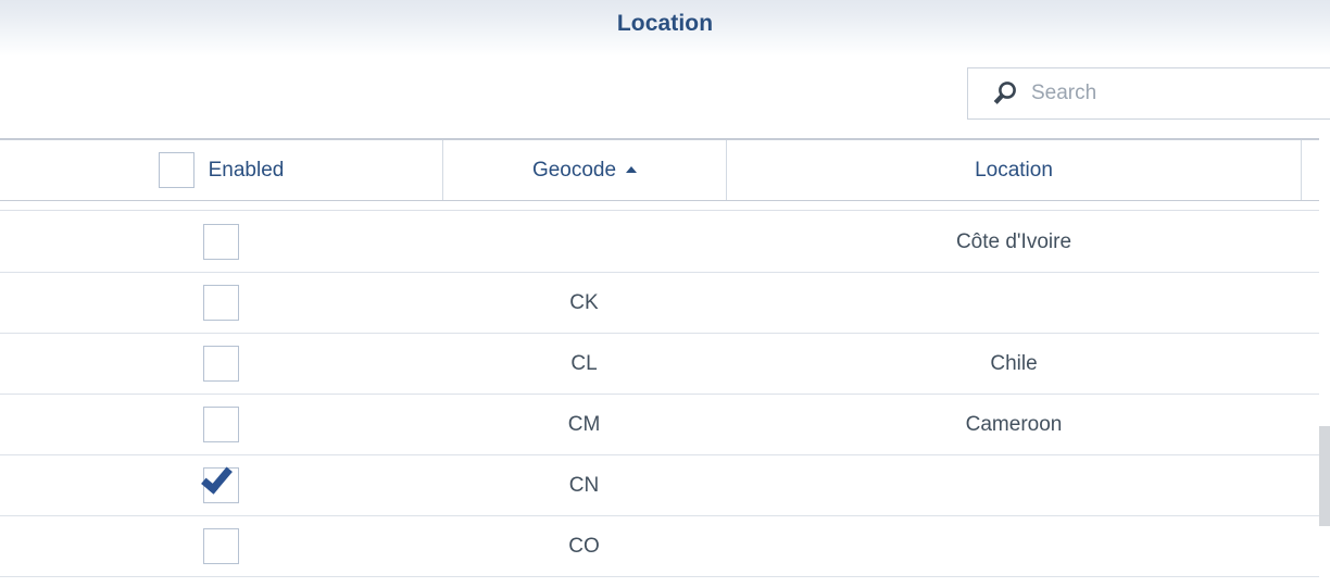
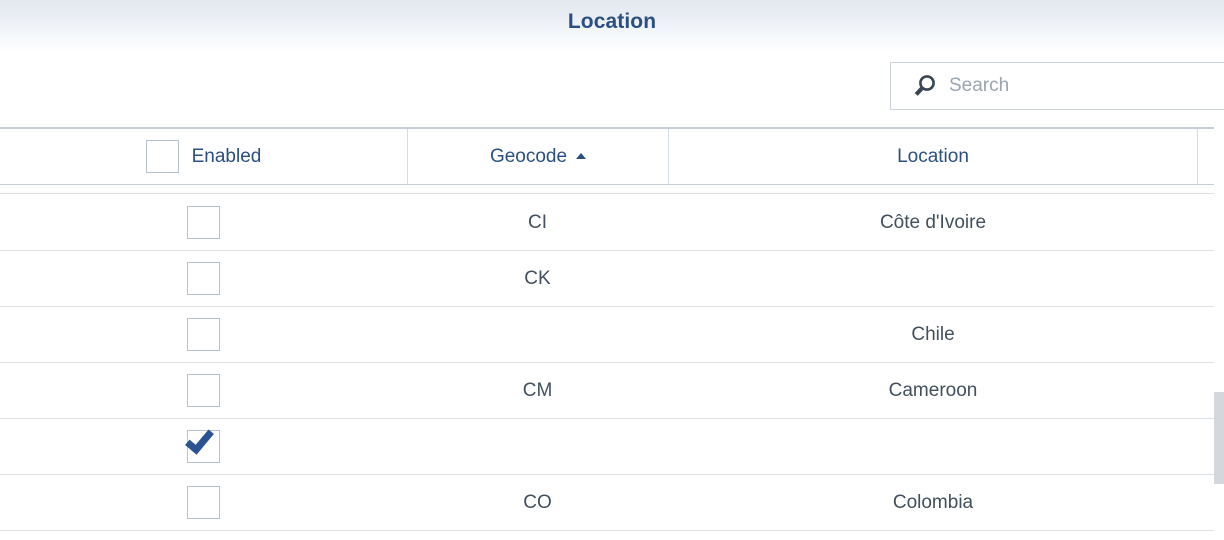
  Location
  Search
  Enabled
  Geocode
  Location
+ CI
  Côte d'Ivoire
  CK
- CL
  Chile
  CM
  Cameroon
- CN
  CO
+ Colombia
